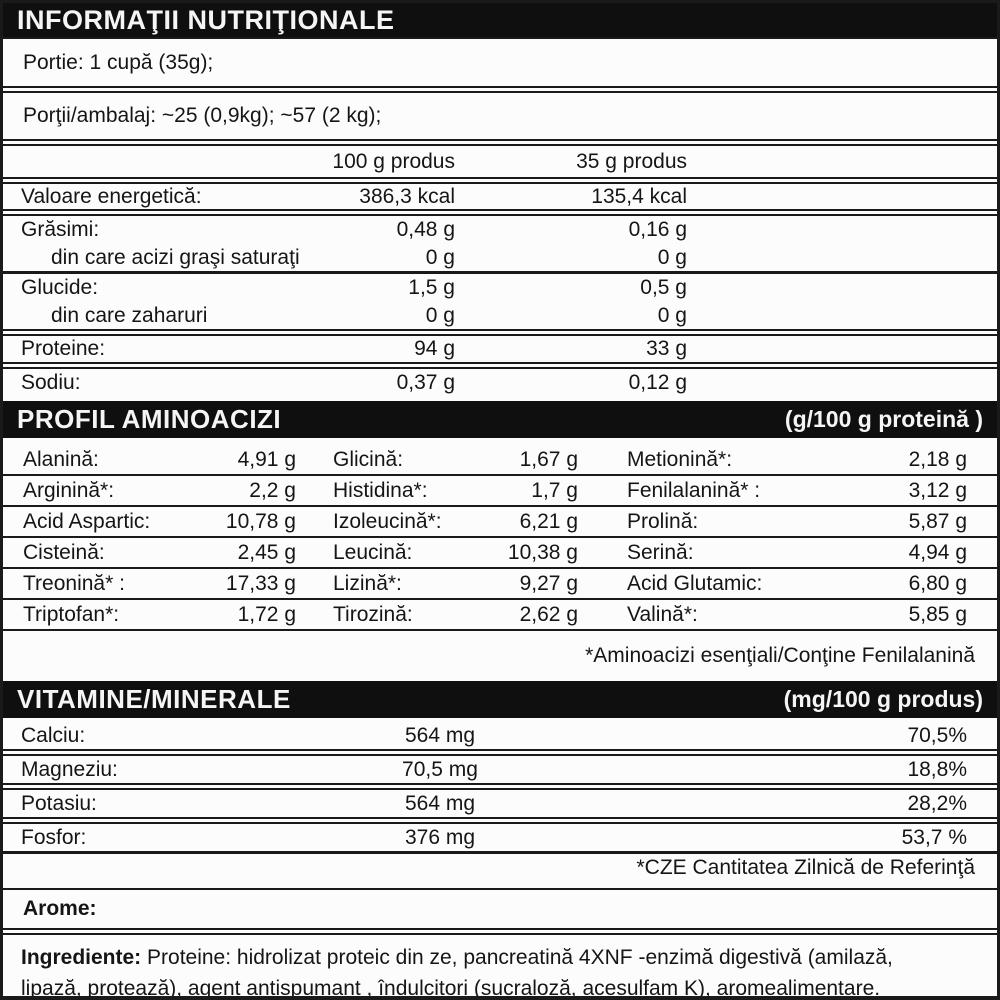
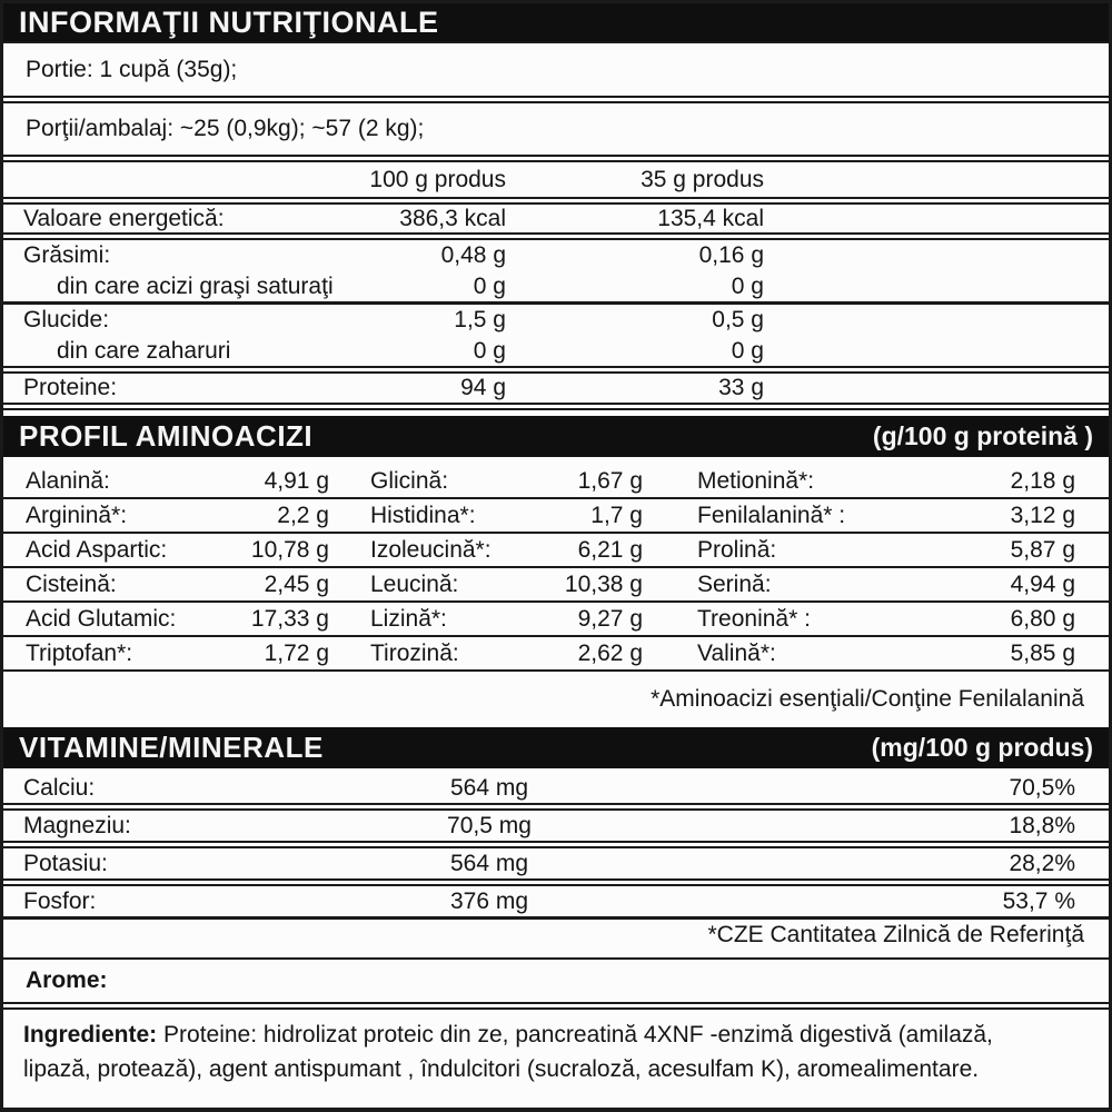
  INFORMAŢII NUTRIŢIONALE
  Portie: 1 cupă (35g);
  Porţii/ambalaj: ~25 (0,9kg); ~57 (2 kg);
  100 g produs
  35 g produs
  Valoare energetică:
  386,3 kcal
  135,4 kcal
  Grăsimi:
  0,48 g
  0,16 g
  din care acizi graşi saturaţi
  0 g
  0 g
  Glucide:
  1,5 g
  0,5 g
  din care zaharuri
  0 g
  0 g
  Proteine:
  94 g
  33 g
- Sodiu:
- 0,37 g
- 0,12 g
  PROFIL AMINOACIZI
  (g/100 g proteină )
  Alanină:
  4,91 g
  Glicină:
  1,67 g
  Metionină*:
  2,18 g
  Arginină*:
  2,2 g
  Histidina*:
  1,7 g
  Fenilalanină* :
  3,12 g
  Acid Aspartic:
  10,78 g
  Izoleucină*:
  6,21 g
  Prolină:
  5,87 g
  Cisteină:
  2,45 g
  Leucină:
  10,38 g
  Serină:
  4,94 g
- Treonină* :
+ Acid Glutamic:
  17,33 g
  Lizină*:
  9,27 g
- Acid Glutamic:
+ Treonină* :
  6,80 g
  Triptofan*:
  1,72 g
  Tirozină:
  2,62 g
  Valină*:
  5,85 g
  *Aminoacizi esenţiali/Conţine Fenilalanină
  VITAMINE/MINERALE
  (mg/100 g produs)
  Calciu:
  564 mg
  70,5%
  Magneziu:
  70,5 mg
  18,8%
  Potasiu:
  564 mg
  28,2%
  Fosfor:
  376 mg
  53,7 %
  *CZE Cantitatea Zilnică de Referinţă
  Arome:
  Ingrediente: Proteine: hidrolizat proteic din ze, pancreatină 4XNF -enzimă digestivă (amilază, lipază, protează), agent antispumant , îndulcitori (sucraloză, acesulfam K), aromealimentare.
